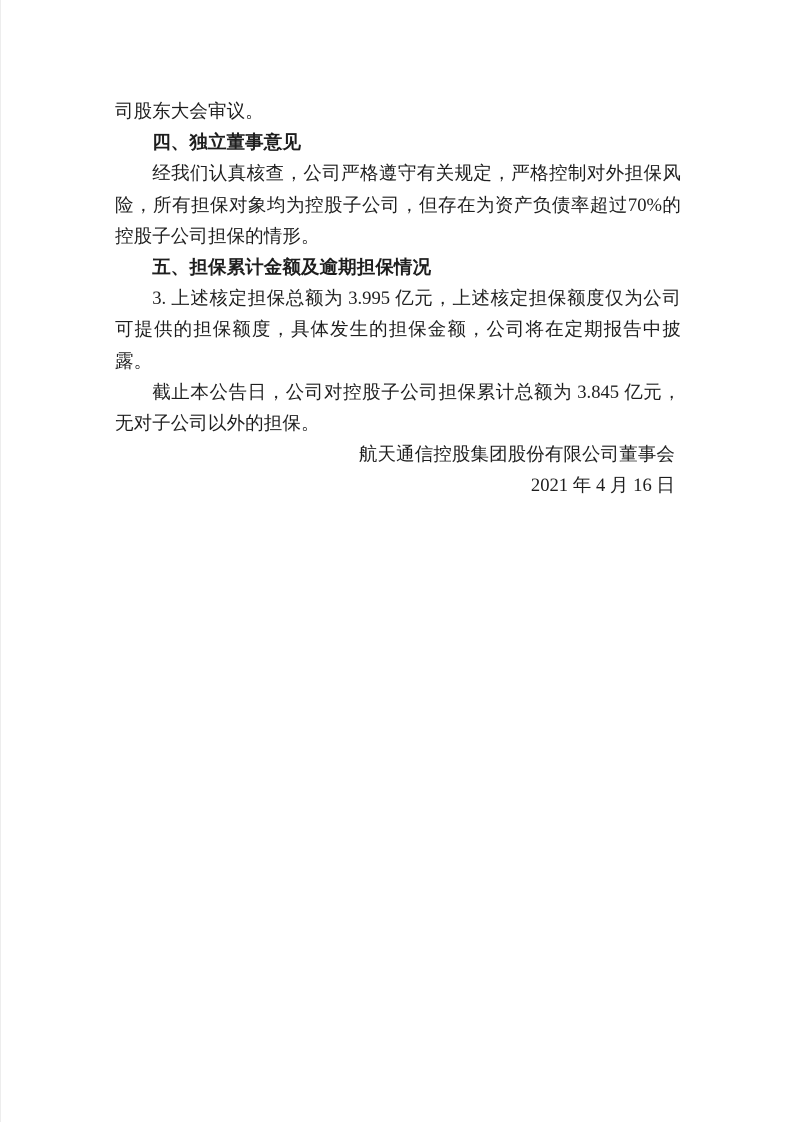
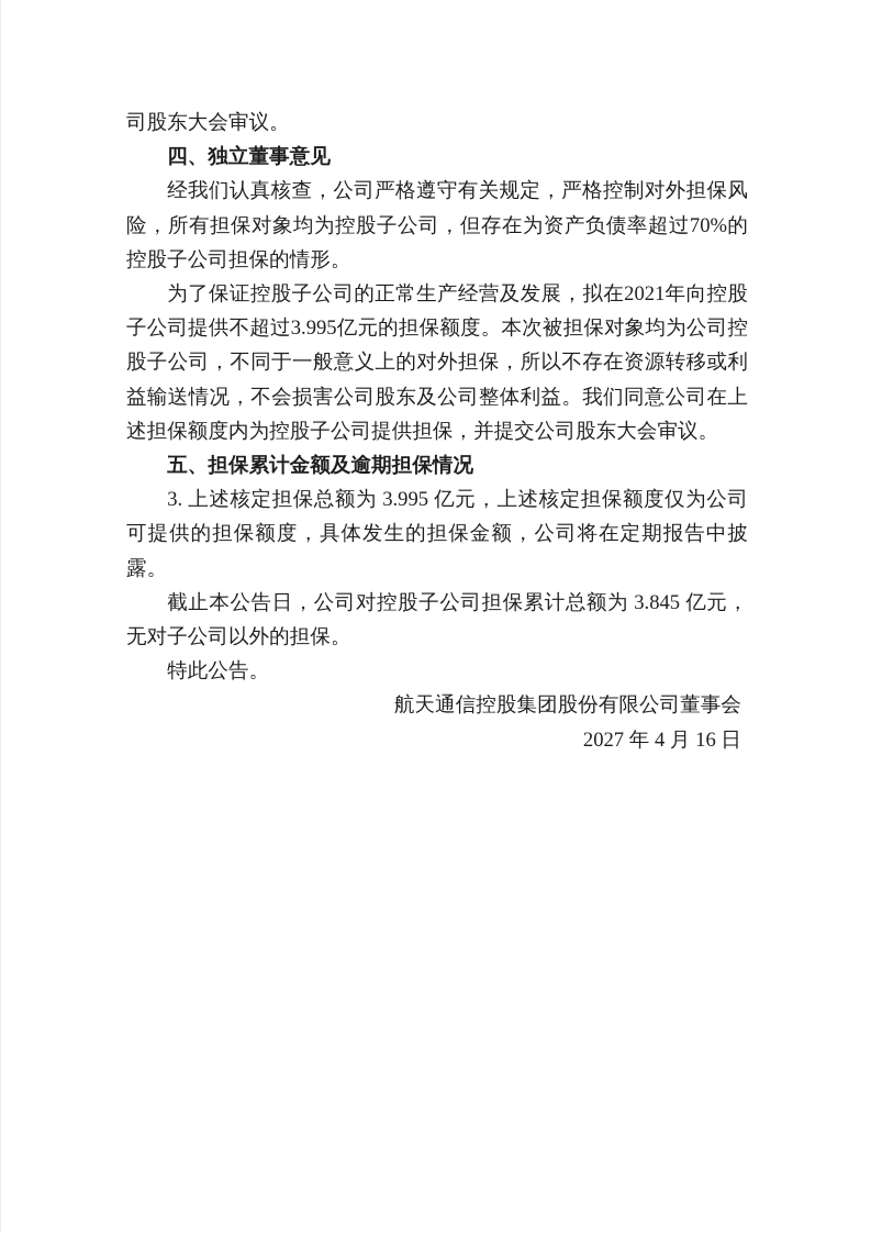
  司股东大会审议。
  四、独立董事意见
  经我们认真核查，公司严格遵守有关规定，严格控制对外担保风险，所有担保对象均为控股子公司，但存在为资产负债率超过70%的控股子公司担保的情形。
+ 为了保证控股子公司的正常生产经营及发展，拟在2021年向控股子公司提供不超过3.995亿元的担保额度。本次被担保对象均为公司控股子公司，不同于一般意义上的对外担保，所以不存在资源转移或利益输送情况，不会损害公司股东及公司整体利益。我们同意公司在上述担保额度内为控股子公司提供担保，并提交公司股东大会审议。
  五、担保累计金额及逾期担保情况
  3. 上述核定担保总额为 3.995 亿元，上述核定担保额度仅为公司可提供的担保额度，具体发生的担保金额，公司将在定期报告中披露。
  截止本公告日，公司对控股子公司担保累计总额为 3.845 亿元，无对子公司以外的担保。
+ 特此公告。
  航天通信控股集团股份有限公司董事会
- 2021 年 4 月 16 日
+ 2027 年 4 月 16 日
